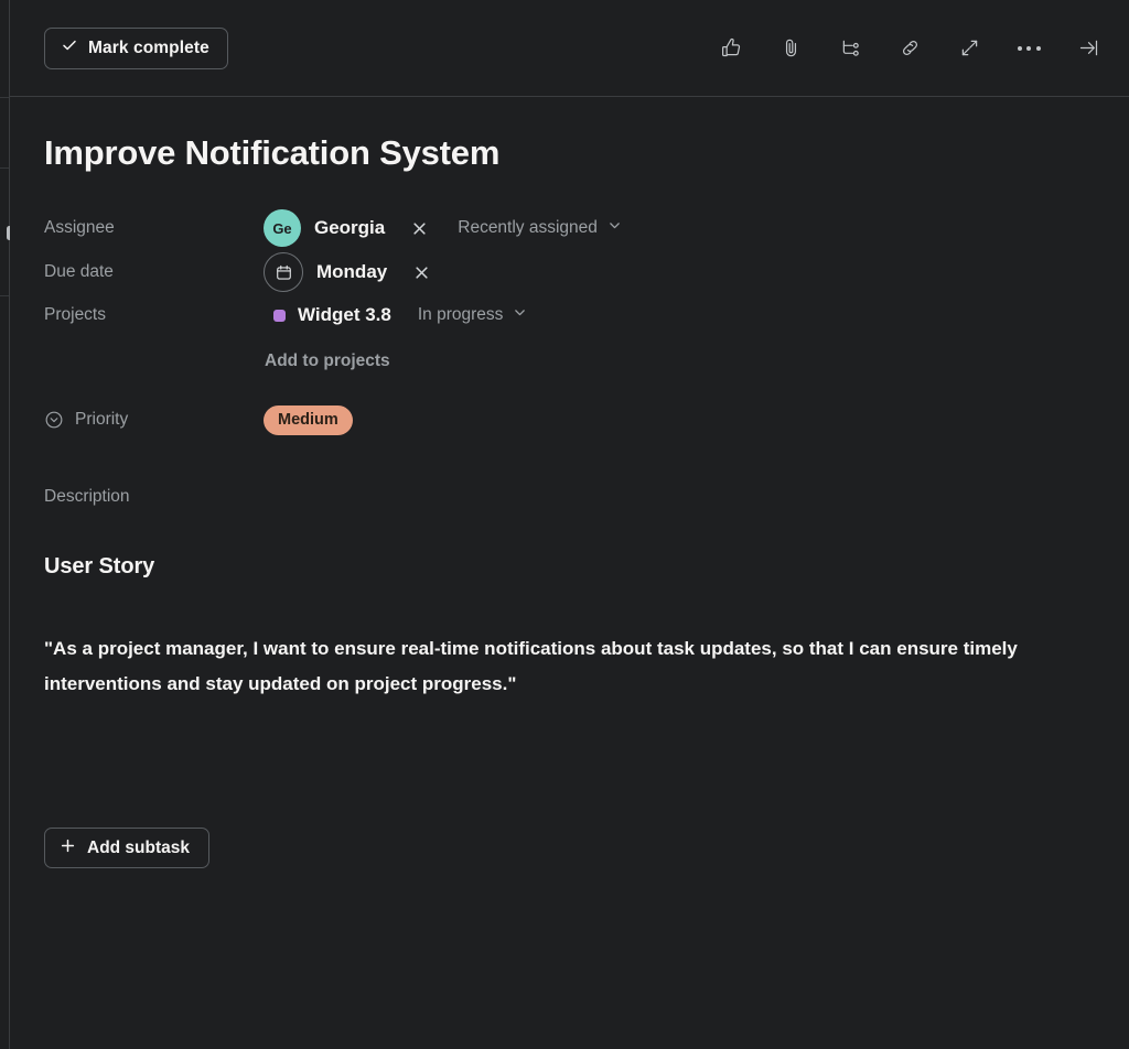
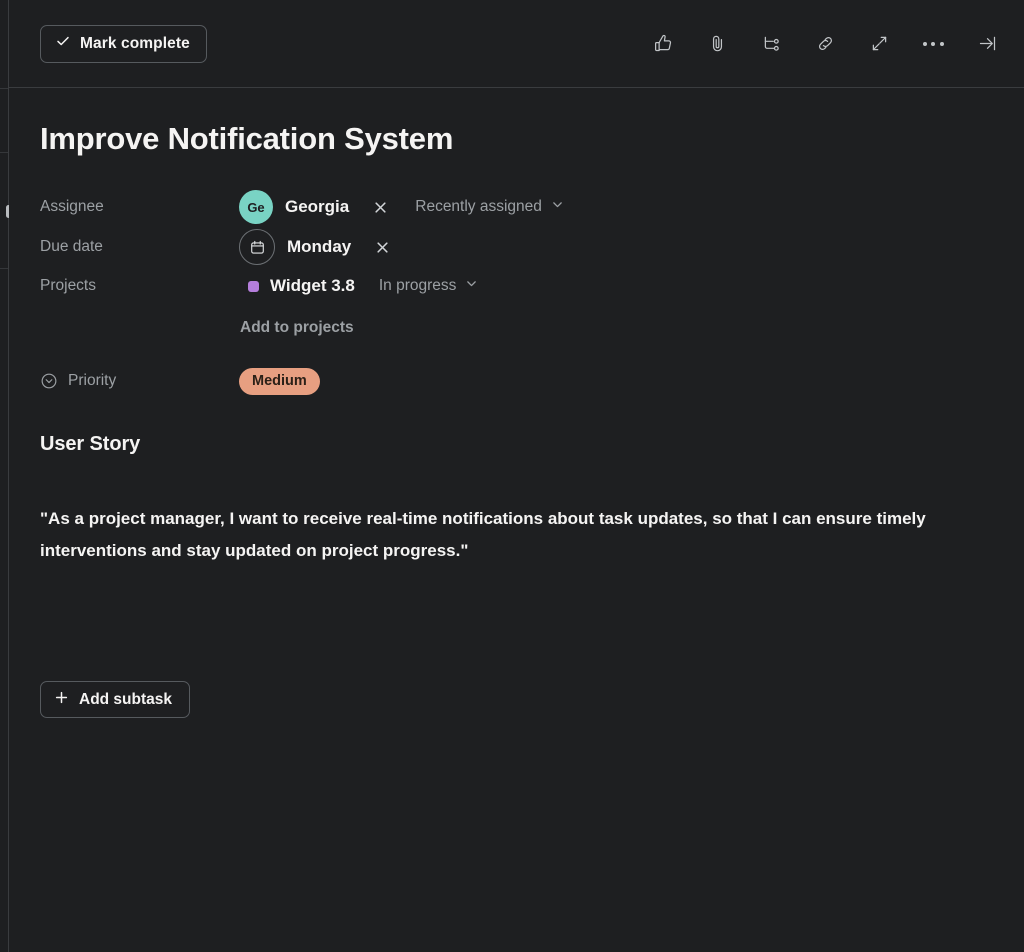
  Mark complete
  Improve Notification System
  Assignee
  Ge
  Georgia
  Recently assigned
  Due date
  Monday
  Projects
  Widget 3.8
  In progress
  Add to projects
  Priority
  Medium
- Description
  User Story
- "As a project manager, I want to ensure real-time notifications about task updates, so that I can ensure timely interventions and stay updated on project progress."
+ "As a project manager, I want to receive real-time notifications about task updates, so that I can ensure timely interventions and stay updated on project progress."
  Add subtask
